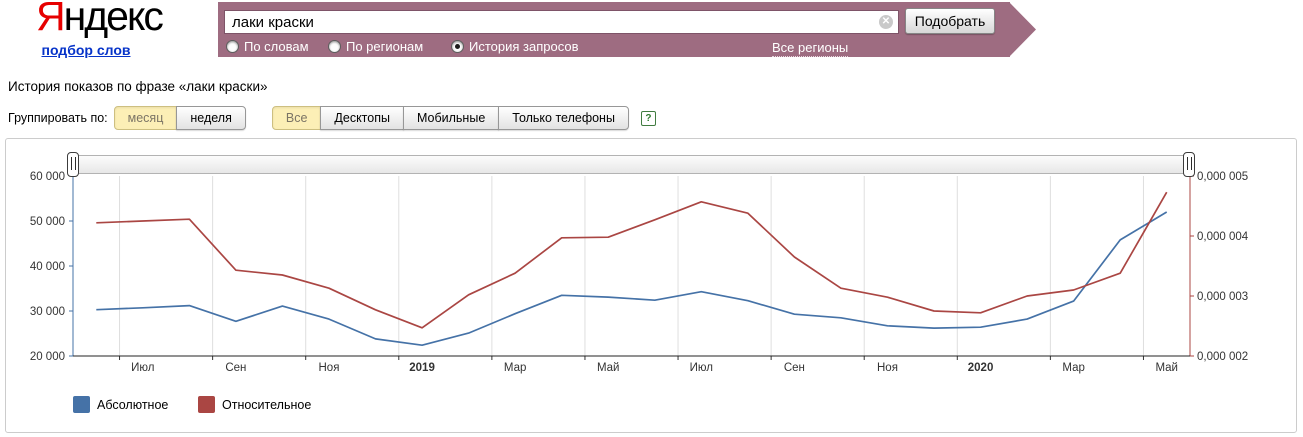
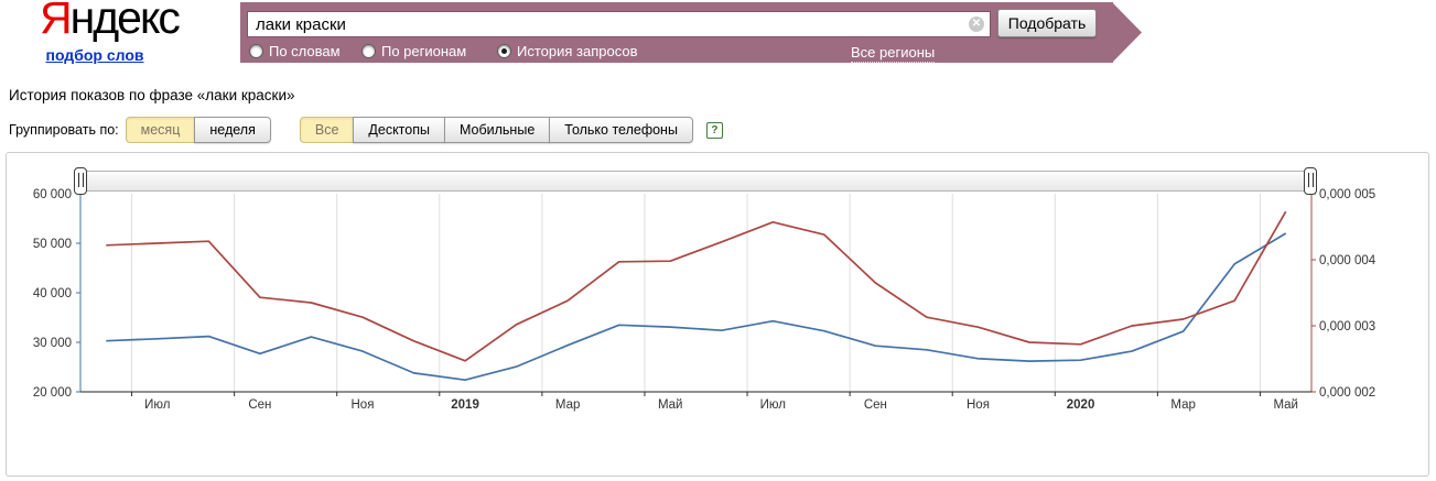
  Яндекс
  подбор слов
  лаки краски
  ✕
  Подобрать
  По словам
  По регионам
  История запросов
  Все регионы
  История показов по фразе «лаки краски»
  Группировать по:
  месяц
  неделя
  Все
  Десктопы
  Мобильные
  Только телефоны
  ?
  Июл
  Сен
  Ноя
  2019
  Мар
  Май
  Июл
  Сен
  Ноя
  2020
  Мар
  Май
  60 000
  50 000
  40 000
  30 000
  20 000
  0,000 005
  0,000 004
  0,000 003
  0,000 002
- Абсолютное
- Относительное
